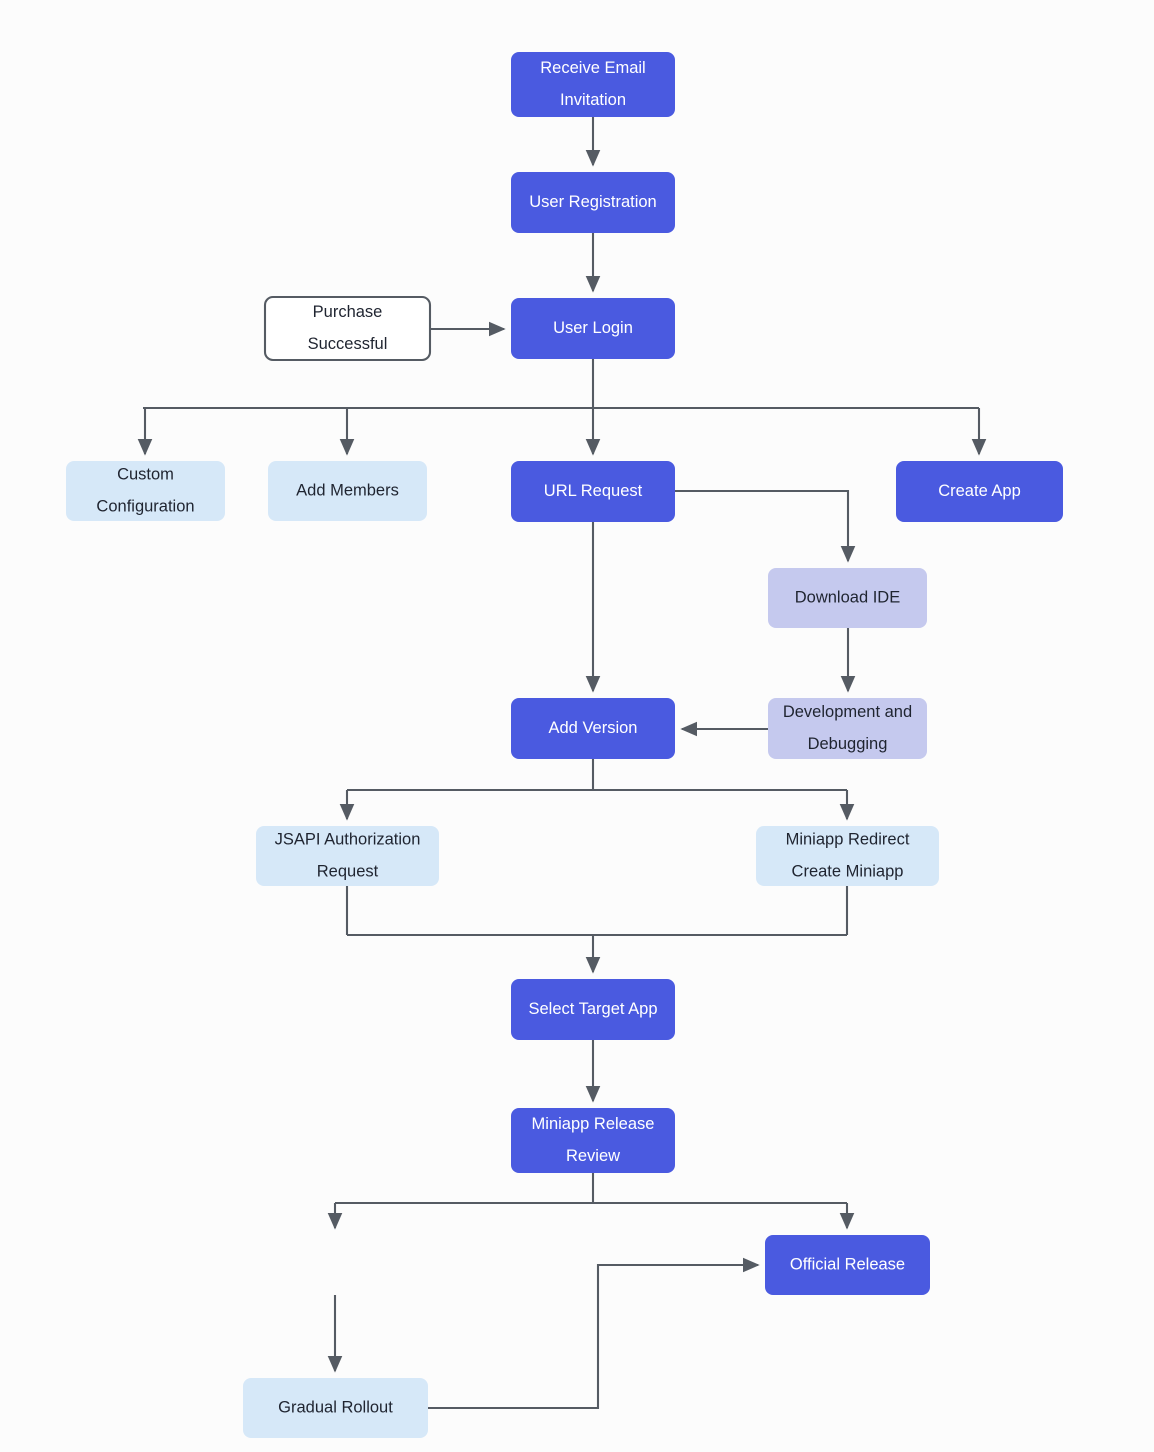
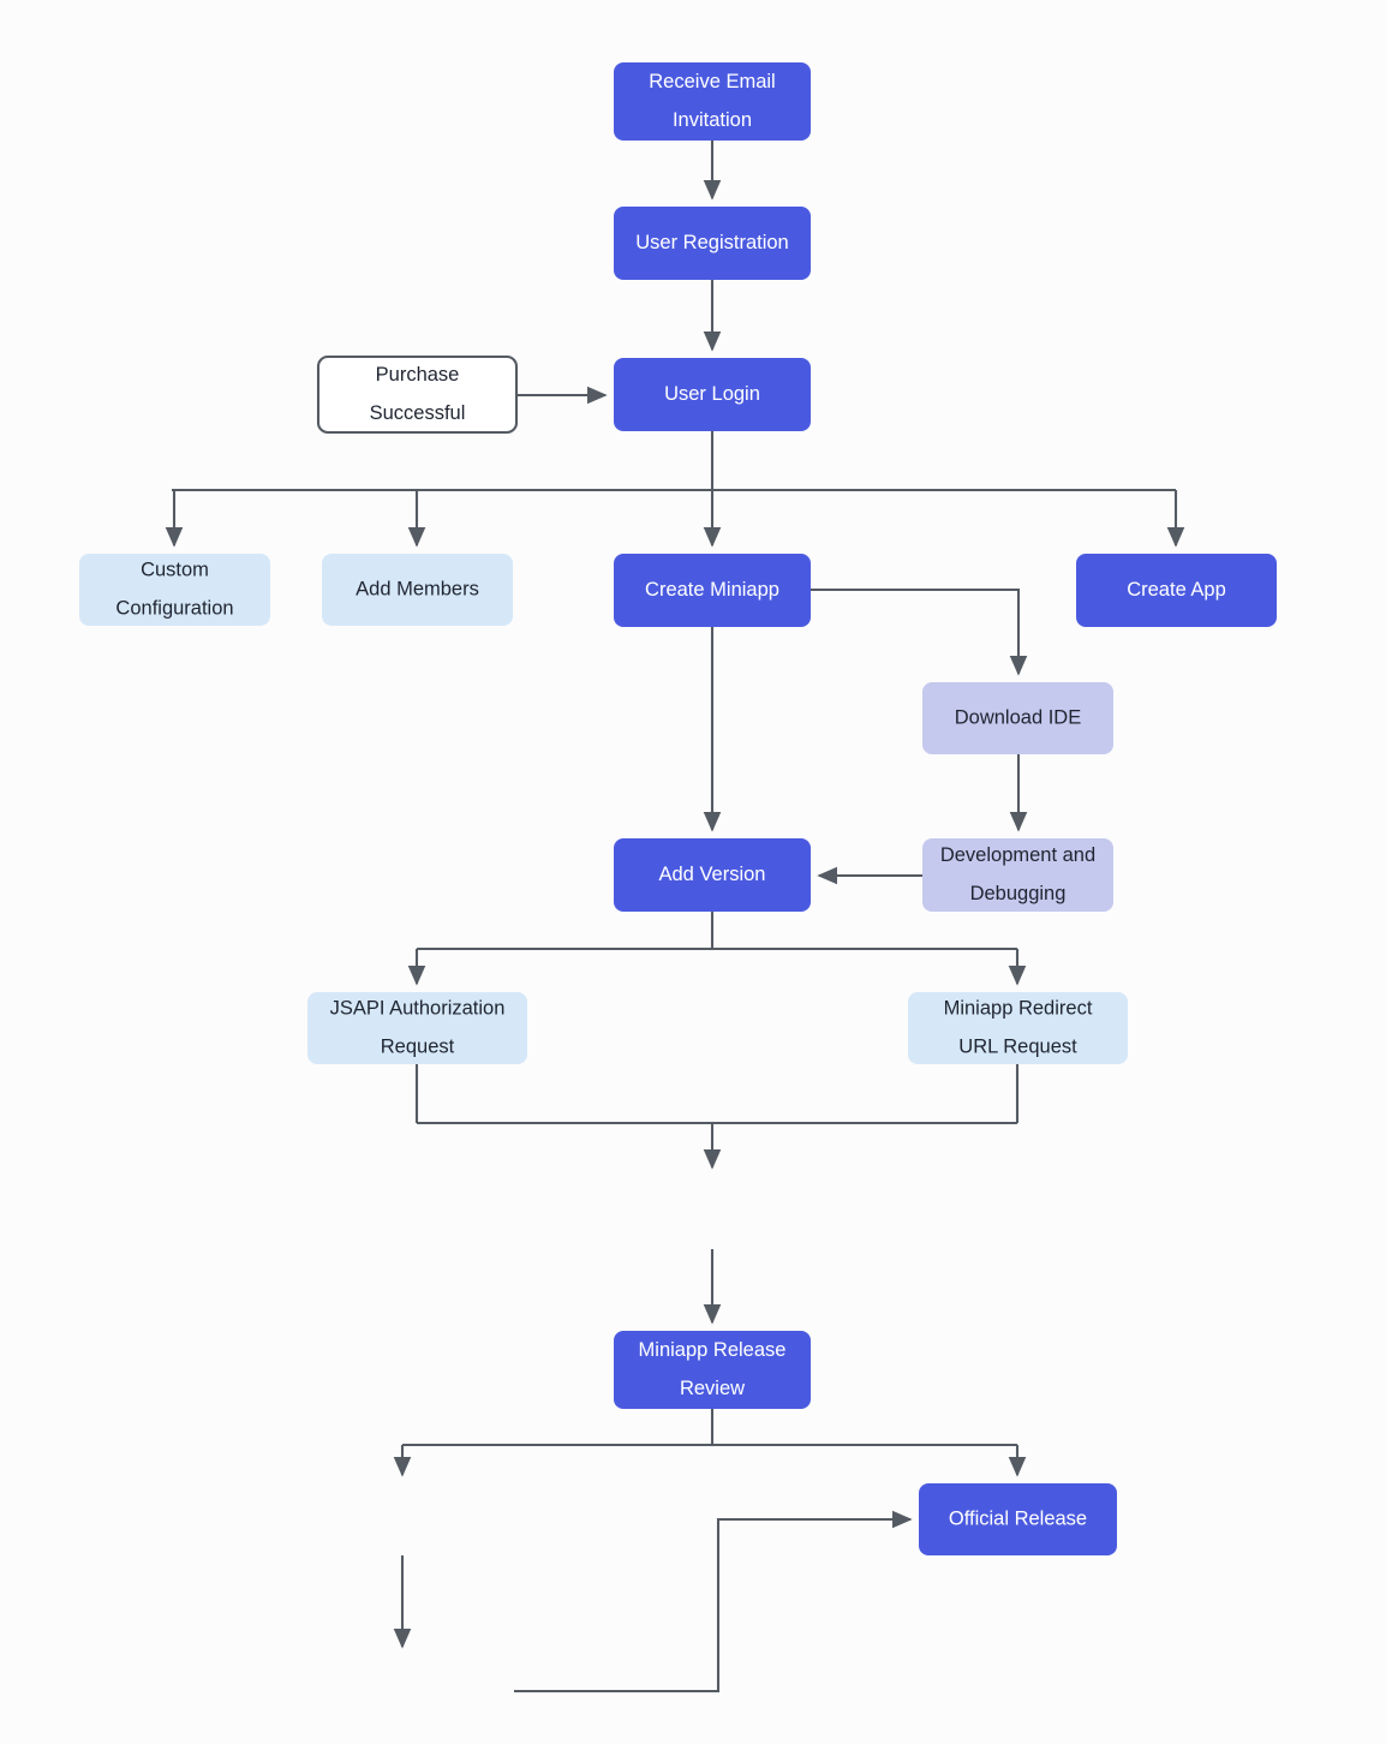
  Receive Email
  Invitation
  User Registration
  Purchase
  Successful
  User Login
  Custom
  Configuration
  Add Members
- URL Request
+ Create Miniapp
  Create App
  Download IDE
  Development and
  Debugging
  Add Version
  JSAPI Authorization
  Request
  Miniapp Redirect
- Create Miniapp
+ URL Request
- Select Target App
  Miniapp Release
  Review
  Official Release
- Gradual Rollout
